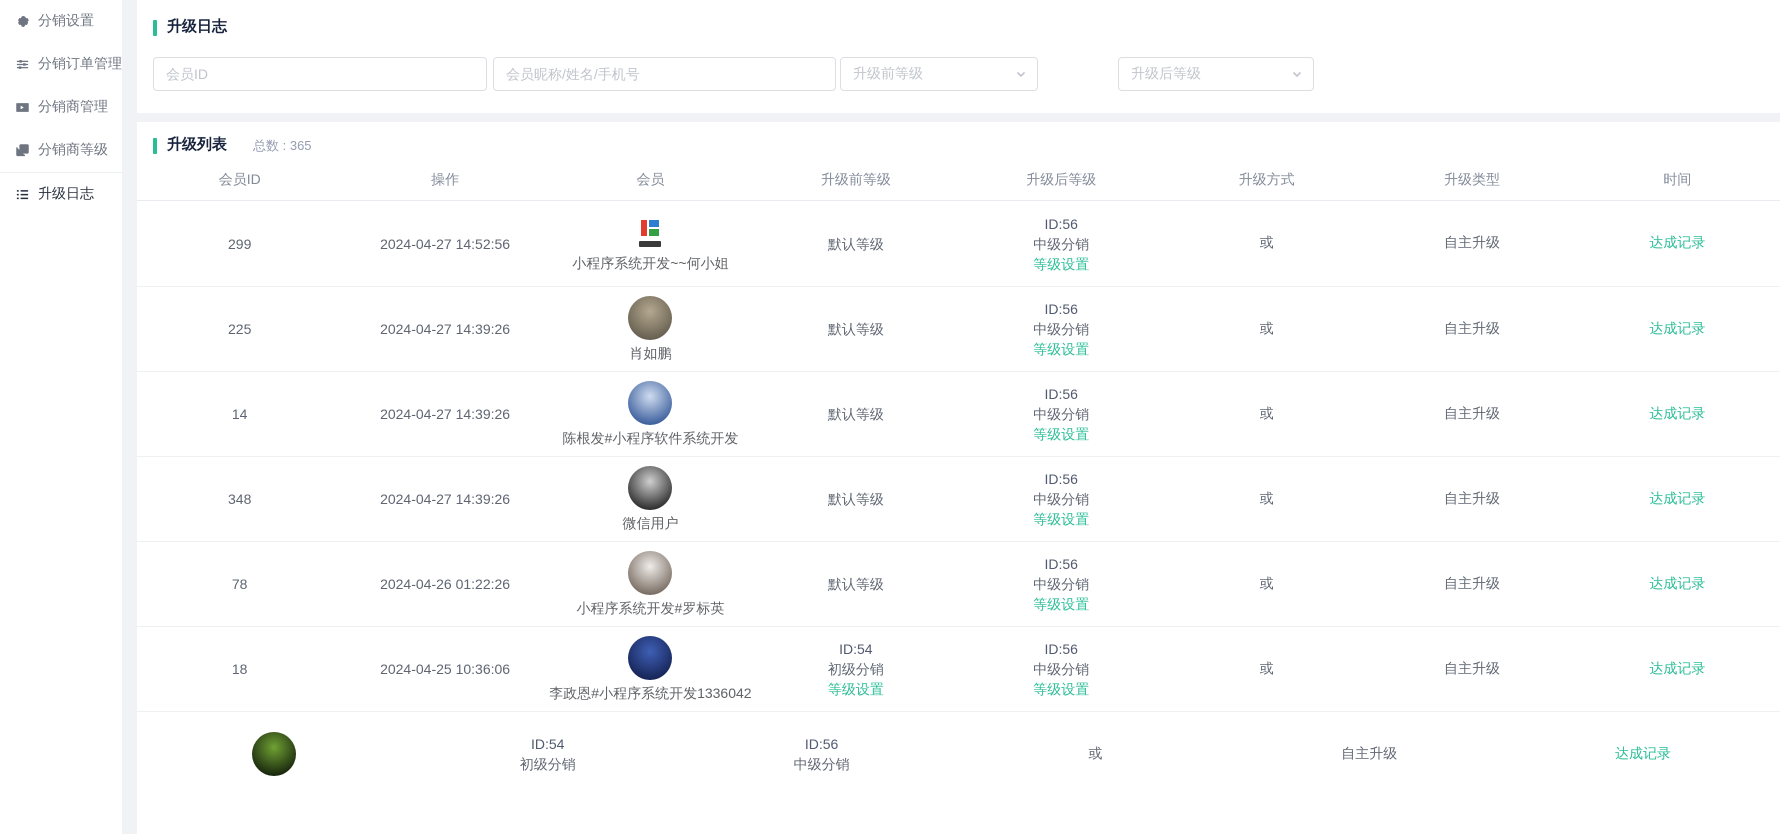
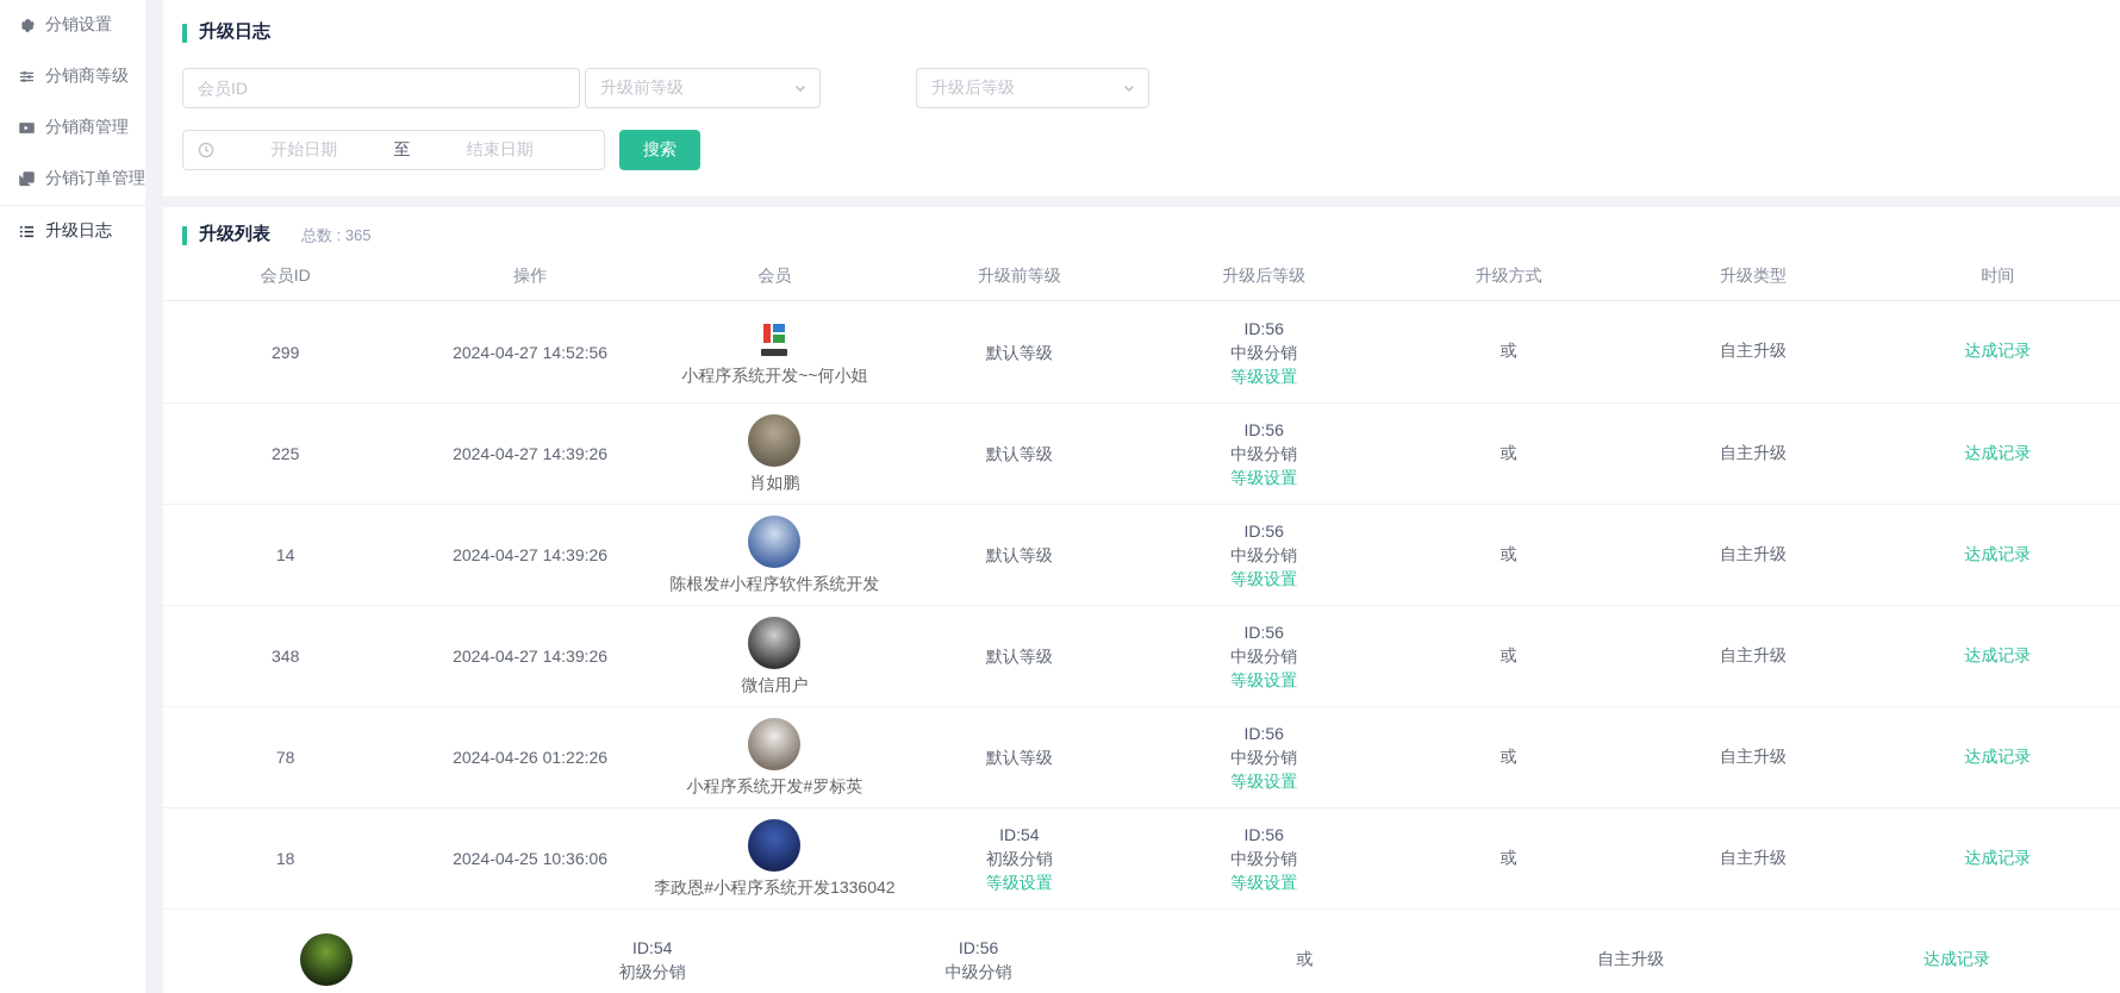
  分销设置
- 分销订单管理
+ 分销商等级
  分销商管理
- 分销商等级
+ 分销订单管理
  升级日志
  升级日志
  会员ID
- 会员昵称/姓名/手机号
  升级前等级
  升级后等级
+ 开始日期
+ 至
+ 结束日期
+ 搜索
  升级列表
  总数 : 365
  会员ID
  操作
  会员
  升级前等级
  升级后等级
  升级方式
  升级类型
  时间
  299
  2024-04-27 14:52:56
  小程序系统开发~~何小姐
  默认等级
  ID:56
  中级分销
  等级设置
  或
  自主升级
  达成记录
  225
  2024-04-27 14:39:26
  肖如鹏
  默认等级
  ID:56
  中级分销
  等级设置
  或
  自主升级
  达成记录
  14
  2024-04-27 14:39:26
  陈根发#小程序软件系统开发
  默认等级
  ID:56
  中级分销
  等级设置
  或
  自主升级
  达成记录
  348
  2024-04-27 14:39:26
  微信用户
  默认等级
  ID:56
  中级分销
  等级设置
  或
  自主升级
  达成记录
  78
  2024-04-26 01:22:26
  小程序系统开发#罗标英
  默认等级
  ID:56
  中级分销
  等级设置
  或
  自主升级
  达成记录
  18
  2024-04-25 10:36:06
  李政恩#小程序系统开发1336042
  ID:54
  初级分销
  等级设置
  ID:56
  中级分销
  等级设置
  或
  自主升级
  达成记录
  ID:54
  初级分销
  ID:56
  中级分销
  或
  自主升级
  达成记录
